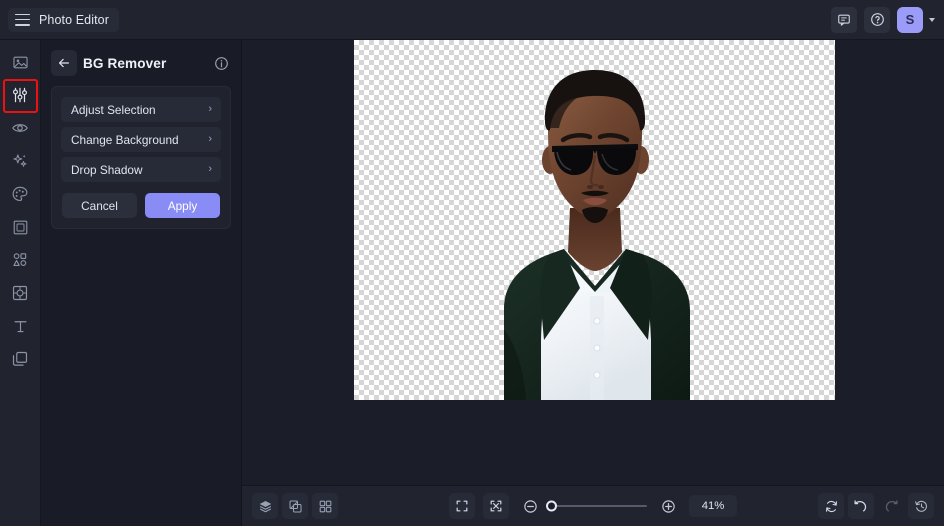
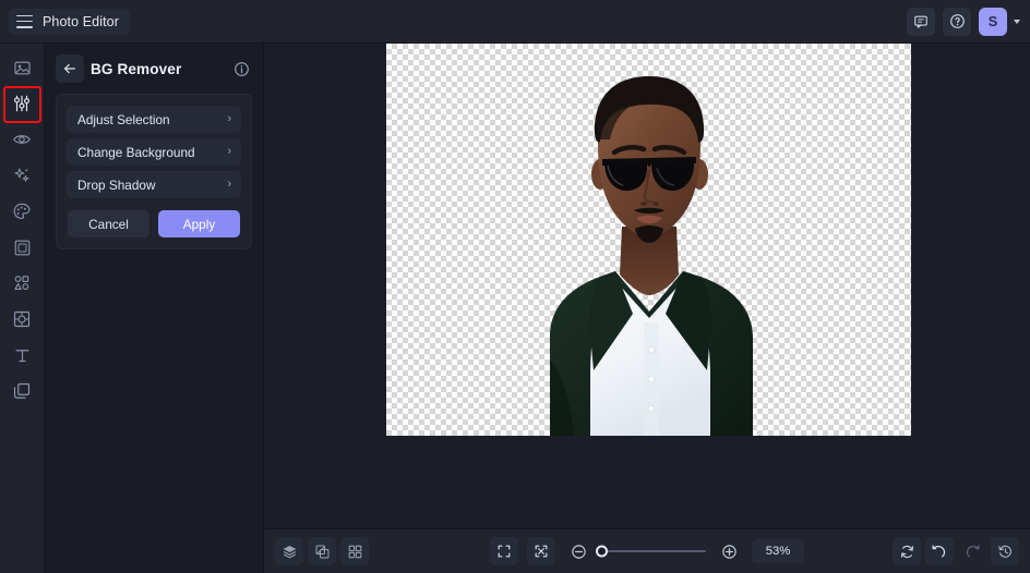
  Photo Editor
  S
  BG Remover
  Adjust Selection
  ›
  Change Background
  ›
  Drop Shadow
  ›
  Cancel
  Apply
- 41%
+ 53%
